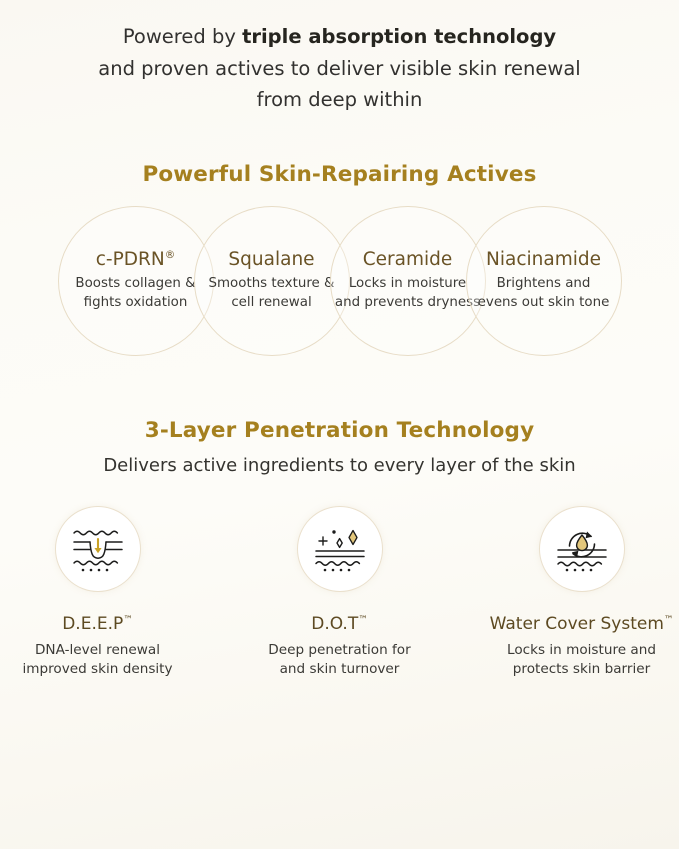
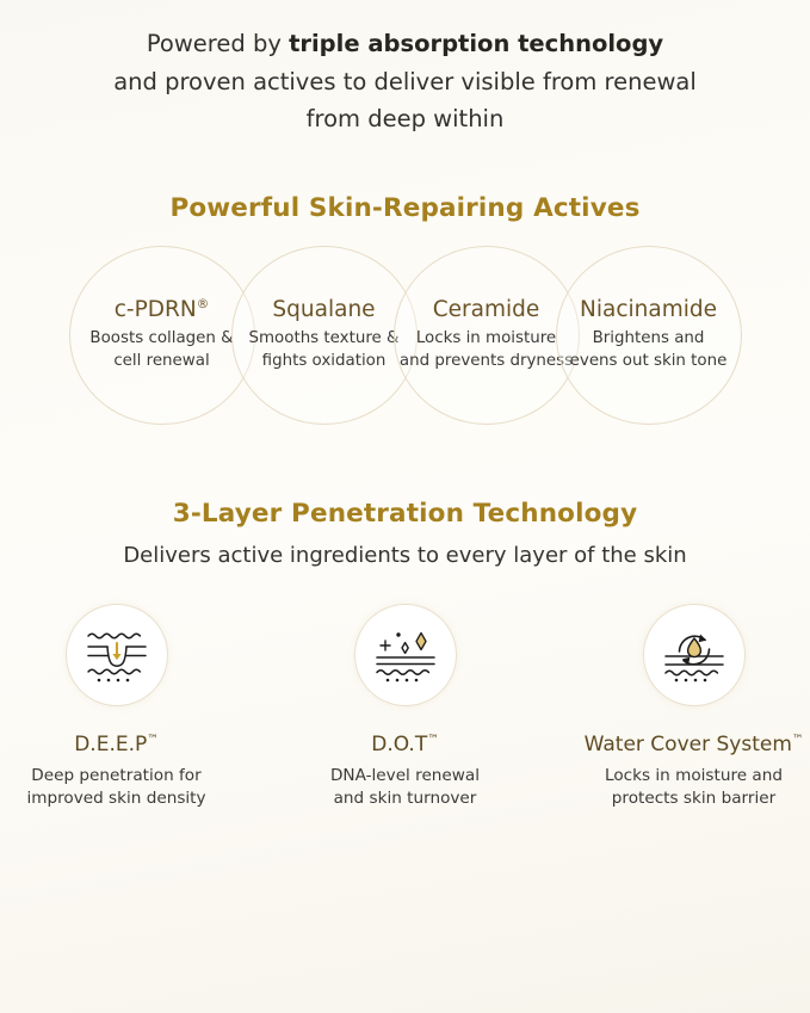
  Powered by triple absorption technology
- and proven actives to deliver visible skin renewal
+ and proven actives to deliver visible from renewal
  from deep within
  Powerful Skin-Repairing Actives
  c-PDRN®
  Boosts collagen &
- fights oxidation
+ cell renewal
  Squalane
  Smooths texture &
- cell renewal
+ fights oxidation
  Ceramide
  Locks in moisture
  and prevents dryness
  Niacinamide
  Brightens and
  evens out skin tone
  3-Layer Penetration Technology
  Delivers active ingredients to every layer of the skin
  D.E.E.P™
- DNA-level renewal
+ Deep penetration for
  improved skin density
  D.O.T™
- Deep penetration for
+ DNA-level renewal
  and skin turnover
  Water Cover System™
  Locks in moisture and
  protects skin barrier
